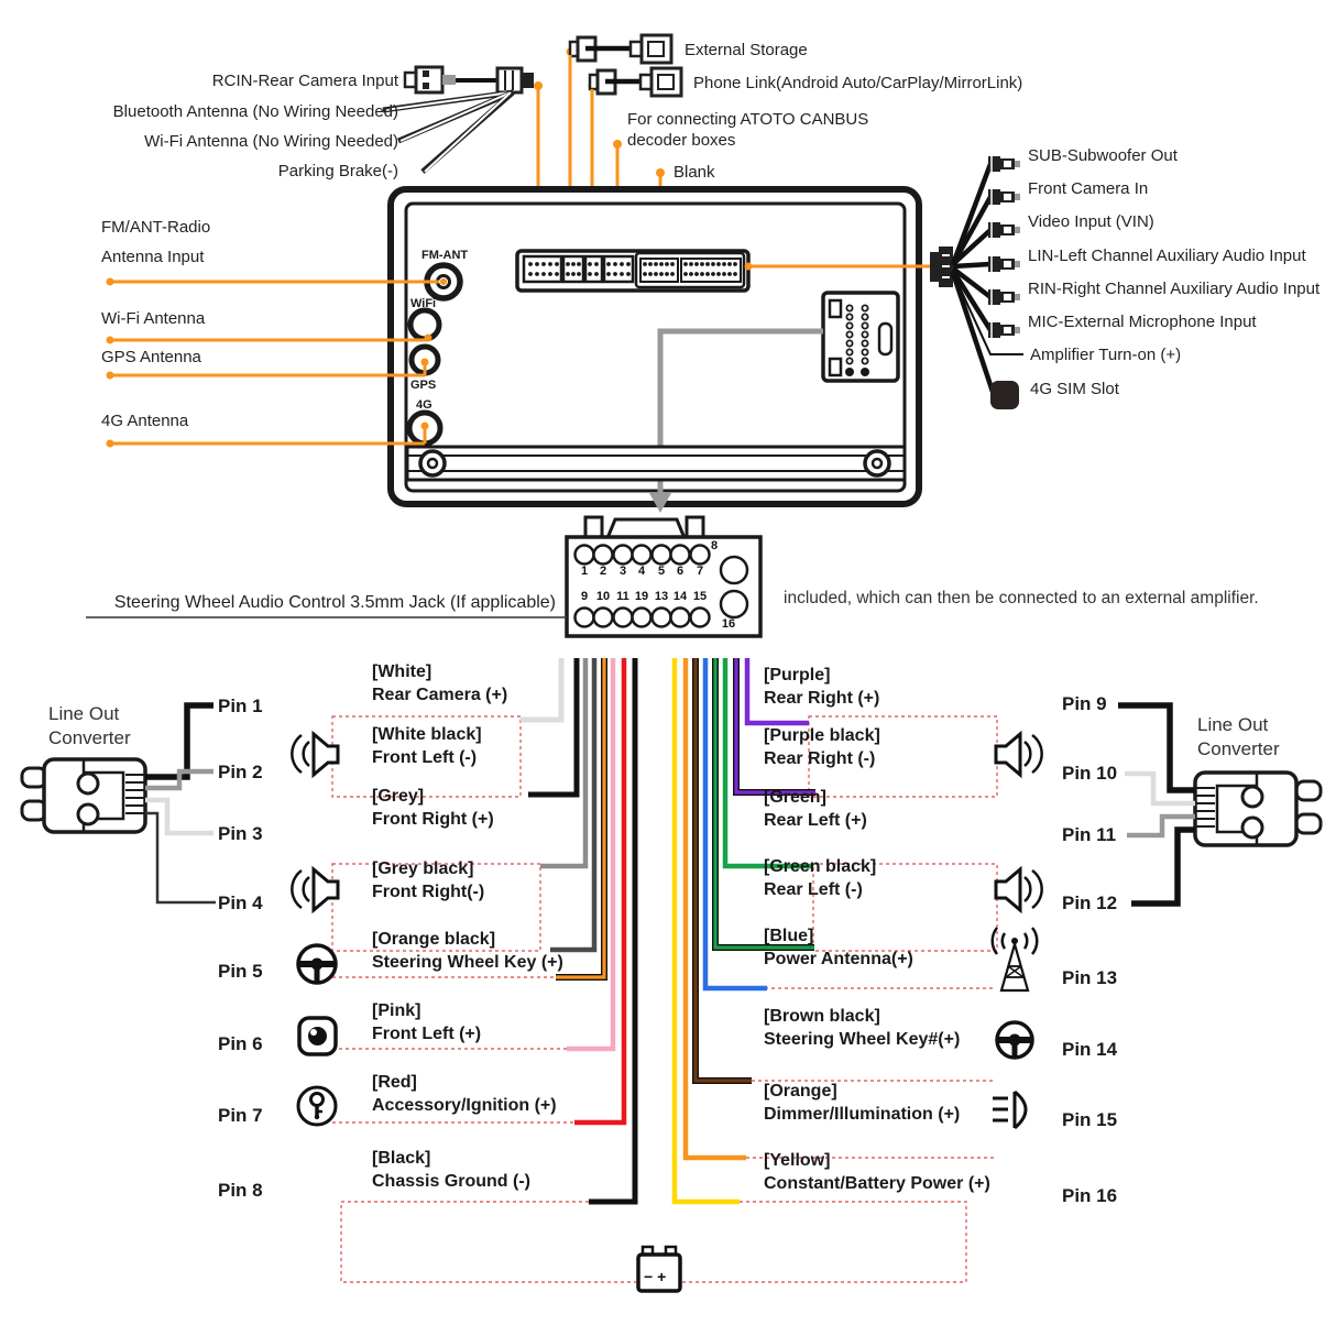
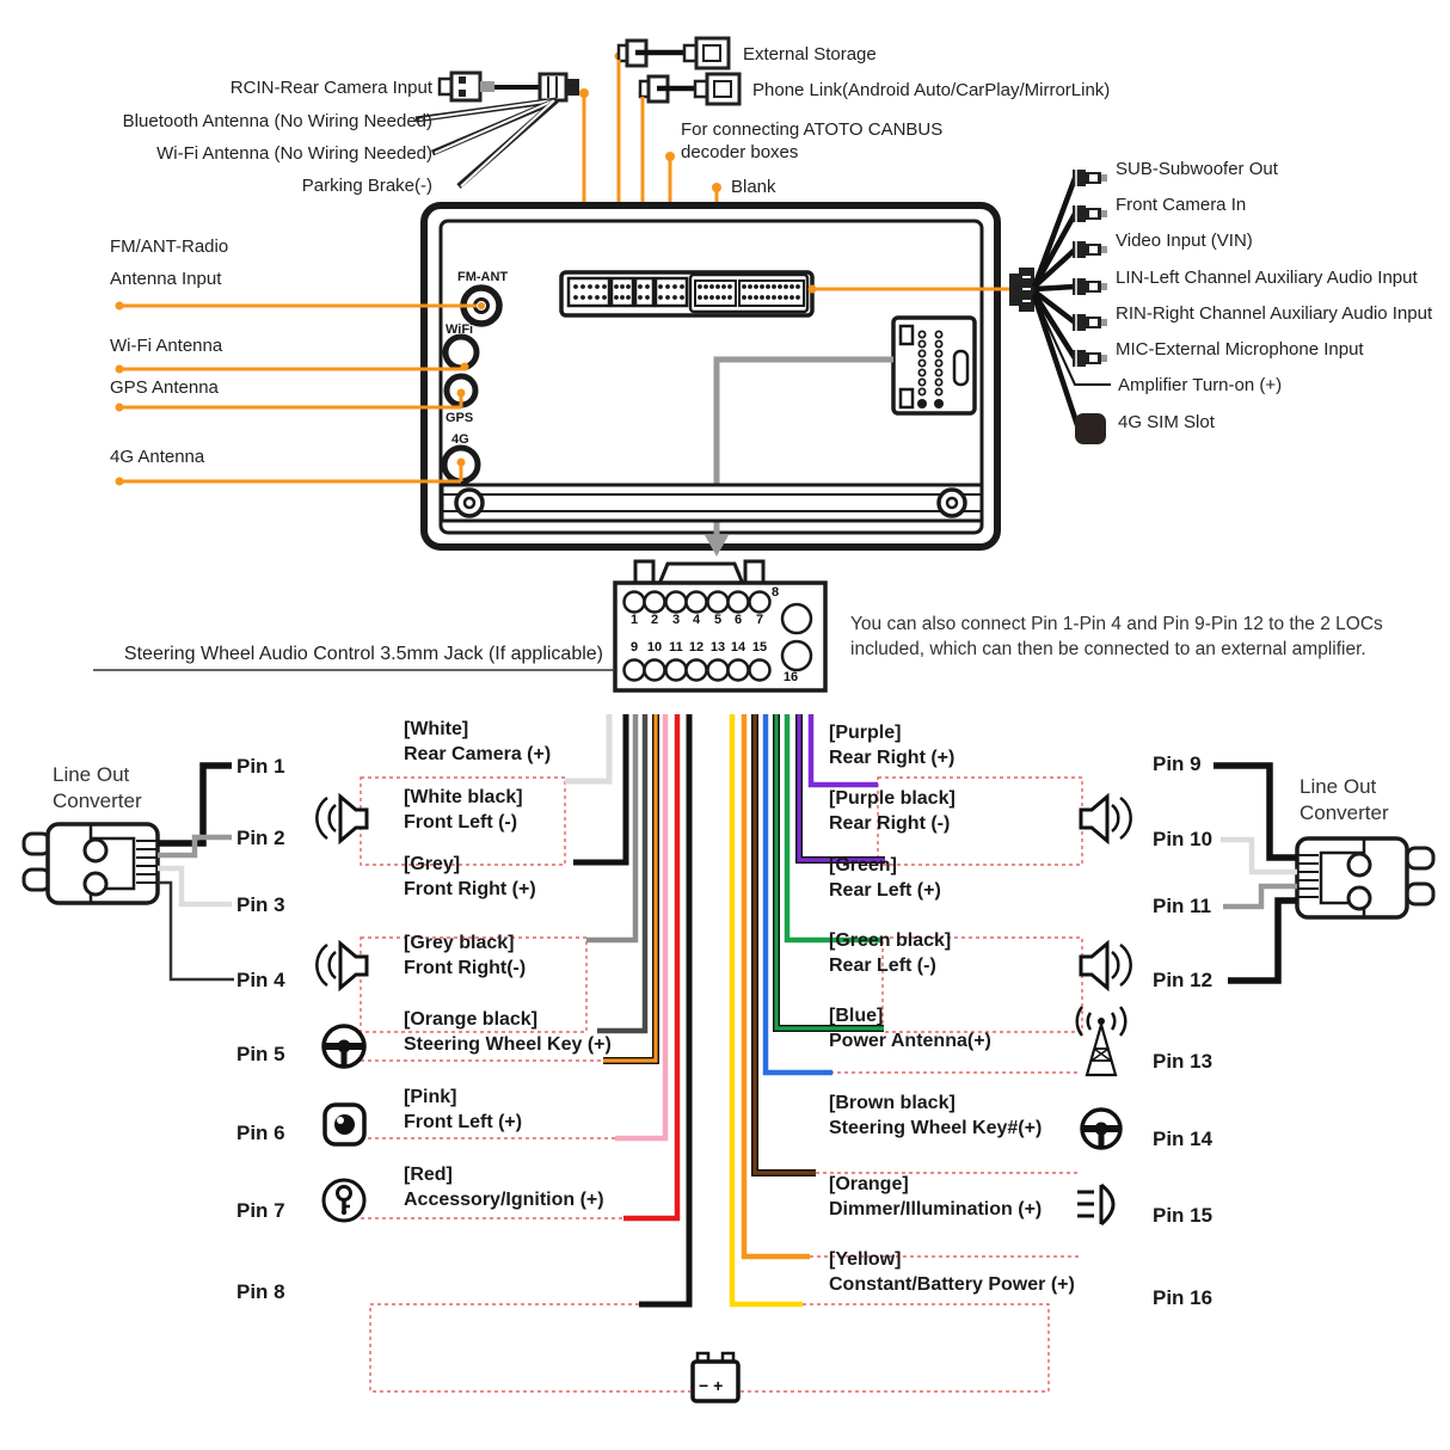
  RCIN-Rear Camera Input
  Bluetooth Antenna (No Wiring Needed)
  Wi-Fi Antenna (No Wiring Needed)
  Parking Brake(-)
  External Storage
  Phone Link(Android Auto/CarPlay/MirrorLink)
  For connecting ATOTO CANBUS
  decoder boxes
  Blank
  FM/ANT-Radio
  Antenna Input
  Wi-Fi Antenna
  GPS Antenna
  4G Antenna
  FM-ANT
  WiFi
  GPS
  4G
  SUB-Subwoofer Out
  Front Camera In
  Video Input (VIN)
  LIN-Left Channel Auxiliary Audio Input
  RIN-Right Channel Auxiliary Audio Input
  MIC-External Microphone Input
  Amplifier Turn-on (+)
  4G SIM Slot
  Steering Wheel Audio Control 3.5mm Jack (If applicable)
+ You can also connect Pin 1-Pin 4 and Pin 9-Pin 12 to the 2 LOCs
  included, which can then be connected to an external amplifier.
  1
  2
  3
  4
  5
  6
  7
  8
  9
  10
  11
- 19
+ 12
  13
  14
  15
  16
  Line Out
  Converter
  Line Out
  Converter
  Pin 1
  Pin 2
  Pin 3
  Pin 4
  Pin 5
  Pin 6
  Pin 7
  Pin 8
  Pin 9
  Pin 10
  Pin 11
  Pin 12
  Pin 13
  Pin 14
  Pin 15
  Pin 16
  [White]
  Rear Camera (+)
  [White black]
  Front Left (-)
  [Grey]
  Front Right (+)
  [Grey black]
  Front Right(-)
  [Orange black]
  Steering Wheel Key (+)
  [Pink]
  Front Left (+)
  [Red]
  Accessory/Ignition (+)
- [Black]
- Chassis Ground (-)
  [Purple]
  Rear Right (+)
  [Purple black]
  Rear Right (-)
  [Green]
  Rear Left (+)
  [Green black]
  Rear Left (-)
  [Blue]
  Power Antenna(+)
  [Brown black]
  Steering Wheel Key#(+)
  [Orange]
  Dimmer/Illumination (+)
  [Yellow]
  Constant/Battery Power (+)
  − +
